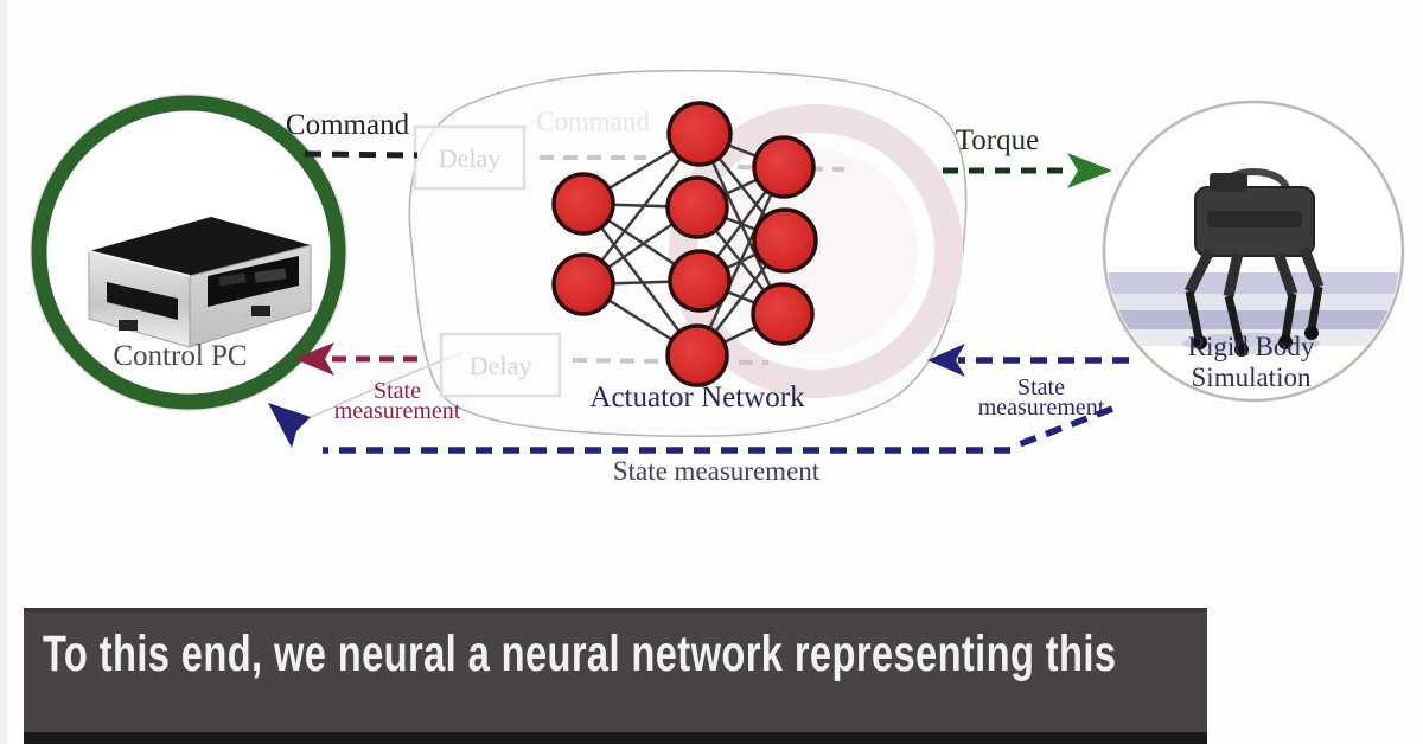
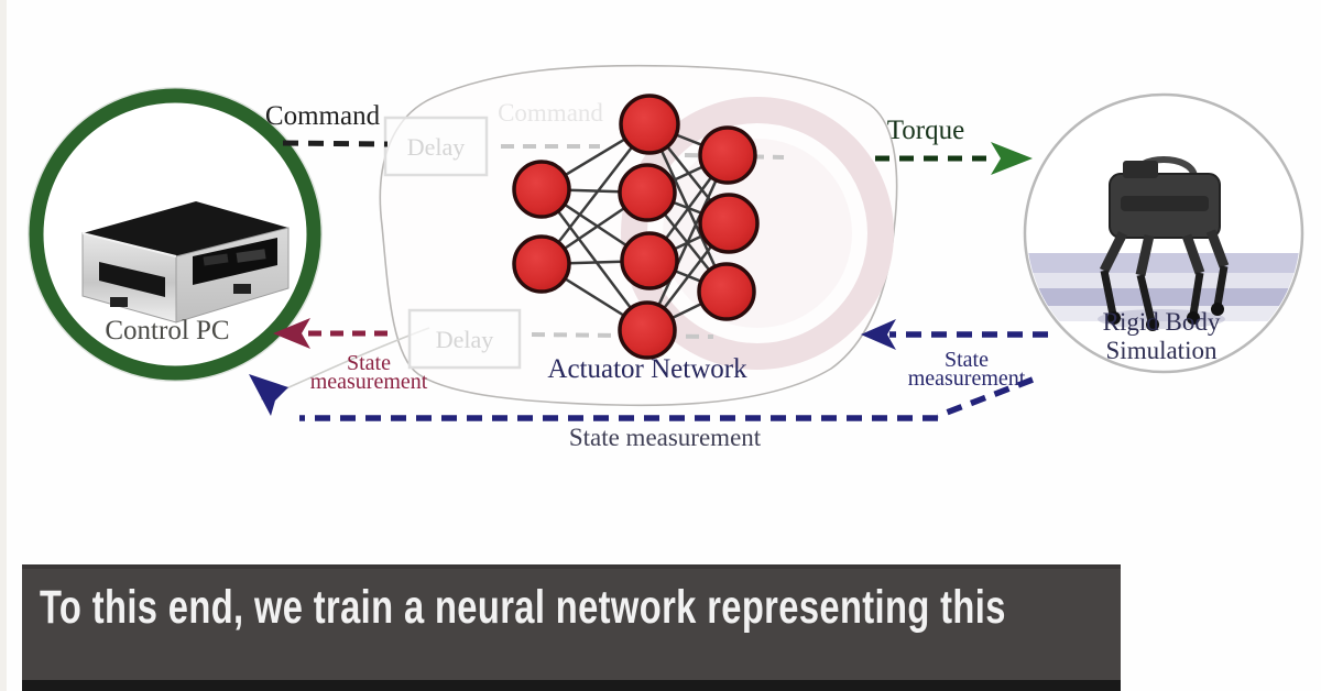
  Command
  Delay
  Delay
  Actuator Network
  Control PC
  Rigid Body
  Simulation
  Command
  Torque
  State
  measurement
  State
  measurement
  State measurement
- To this end, we neural a neural network representing this
+ To this end, we train a neural network representing this
